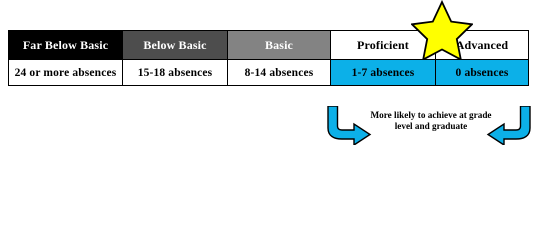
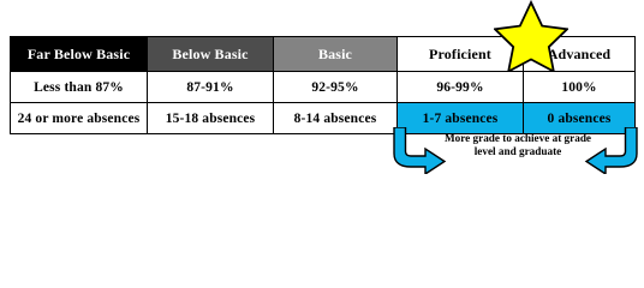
  Far Below Basic	Below Basic	Basic	Proficient	Advanced
+ Less than 87%	87-91%	92-95%	96-99%	100%
  24 or more absences	15-18 absences	8-14 absences	1-7 absences	0 absences
- More likely to achieve at grade
+ More grade to achieve at grade
  level and graduate
